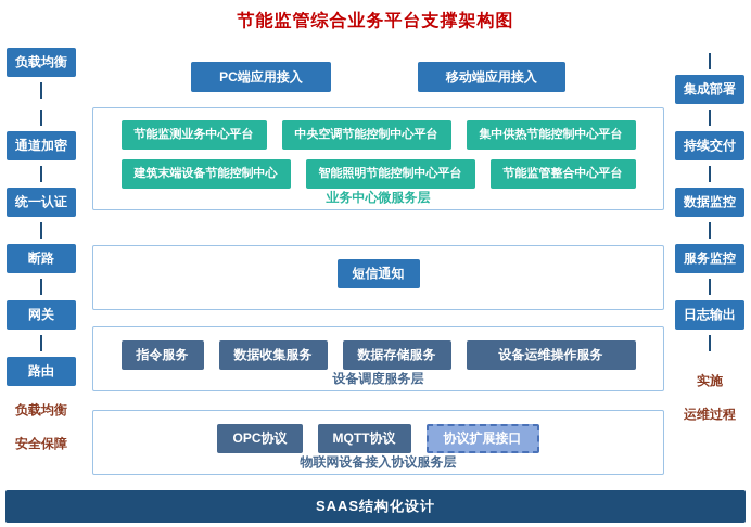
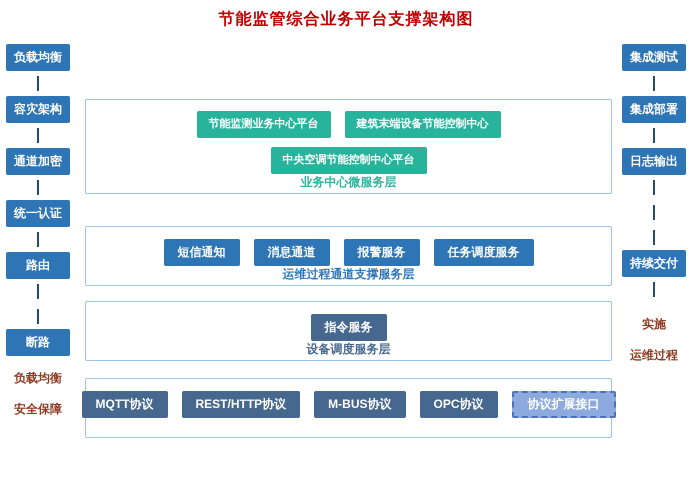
  节能监管综合业务平台支撑架构图
  负载均衡
+ 容灾架构
  通道加密
  统一认证
- 断路
+ 路由
- 网关
- 路由
+ 断路
  负载均衡
  安全保障
+ 集成测试
  集成部署
- 持续交付
+ 日志输出
- 数据监控
- 服务监控
- 日志输出
+ 持续交付
  实施
  运维过程
- PC端应用接入
- 移动端应用接入
  节能监测业务中心平台
- 中央空调节能控制中心平台
+ 建筑末端设备节能控制中心
- 集中供热节能控制中心平台
- 建筑末端设备节能控制中心
+ 中央空调节能控制中心平台
- 智能照明节能控制中心平台
- 节能监管整合中心平台
  业务中心微服务层
  短信通知
+ 消息通道
+ 报警服务
+ 任务调度服务
+ 运维过程通道支撑服务层
  指令服务
- 数据收集服务
- 数据存储服务
- 设备运维操作服务
  设备调度服务层
- OPC协议
+ MQTT协议
+ REST/HTTP协议
+ M-BUS协议
- MQTT协议
+ OPC协议
  协议扩展接口
- 物联网设备接入协议服务层
- SAAS结构化设计
